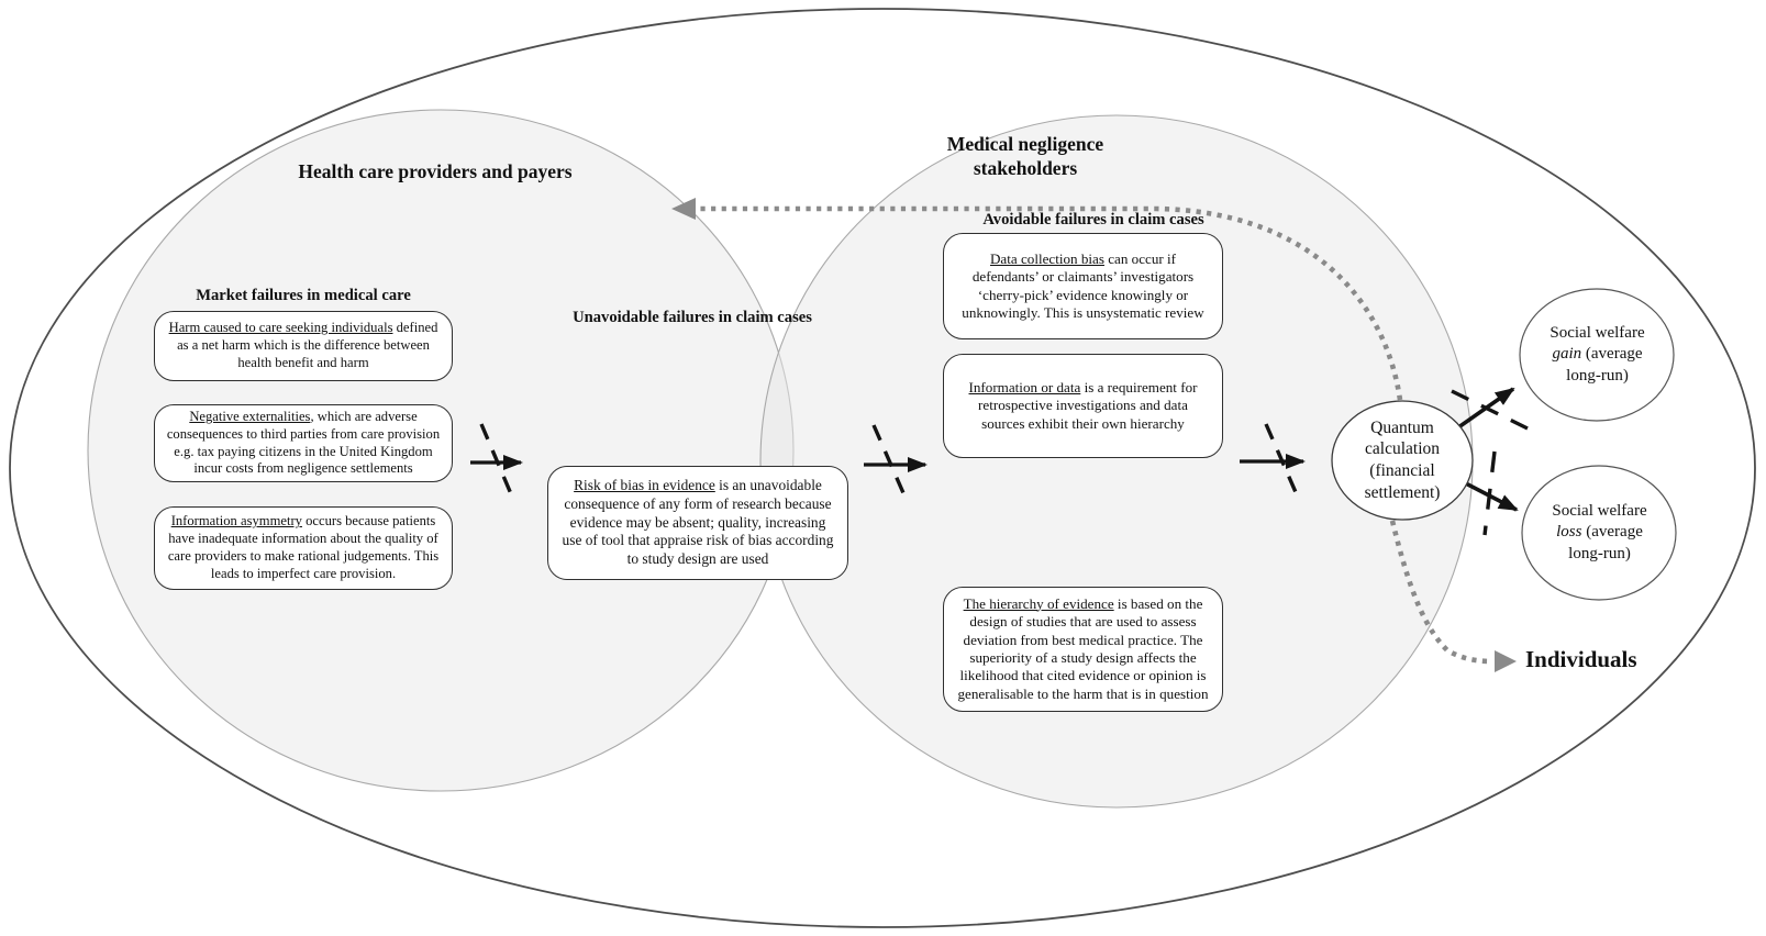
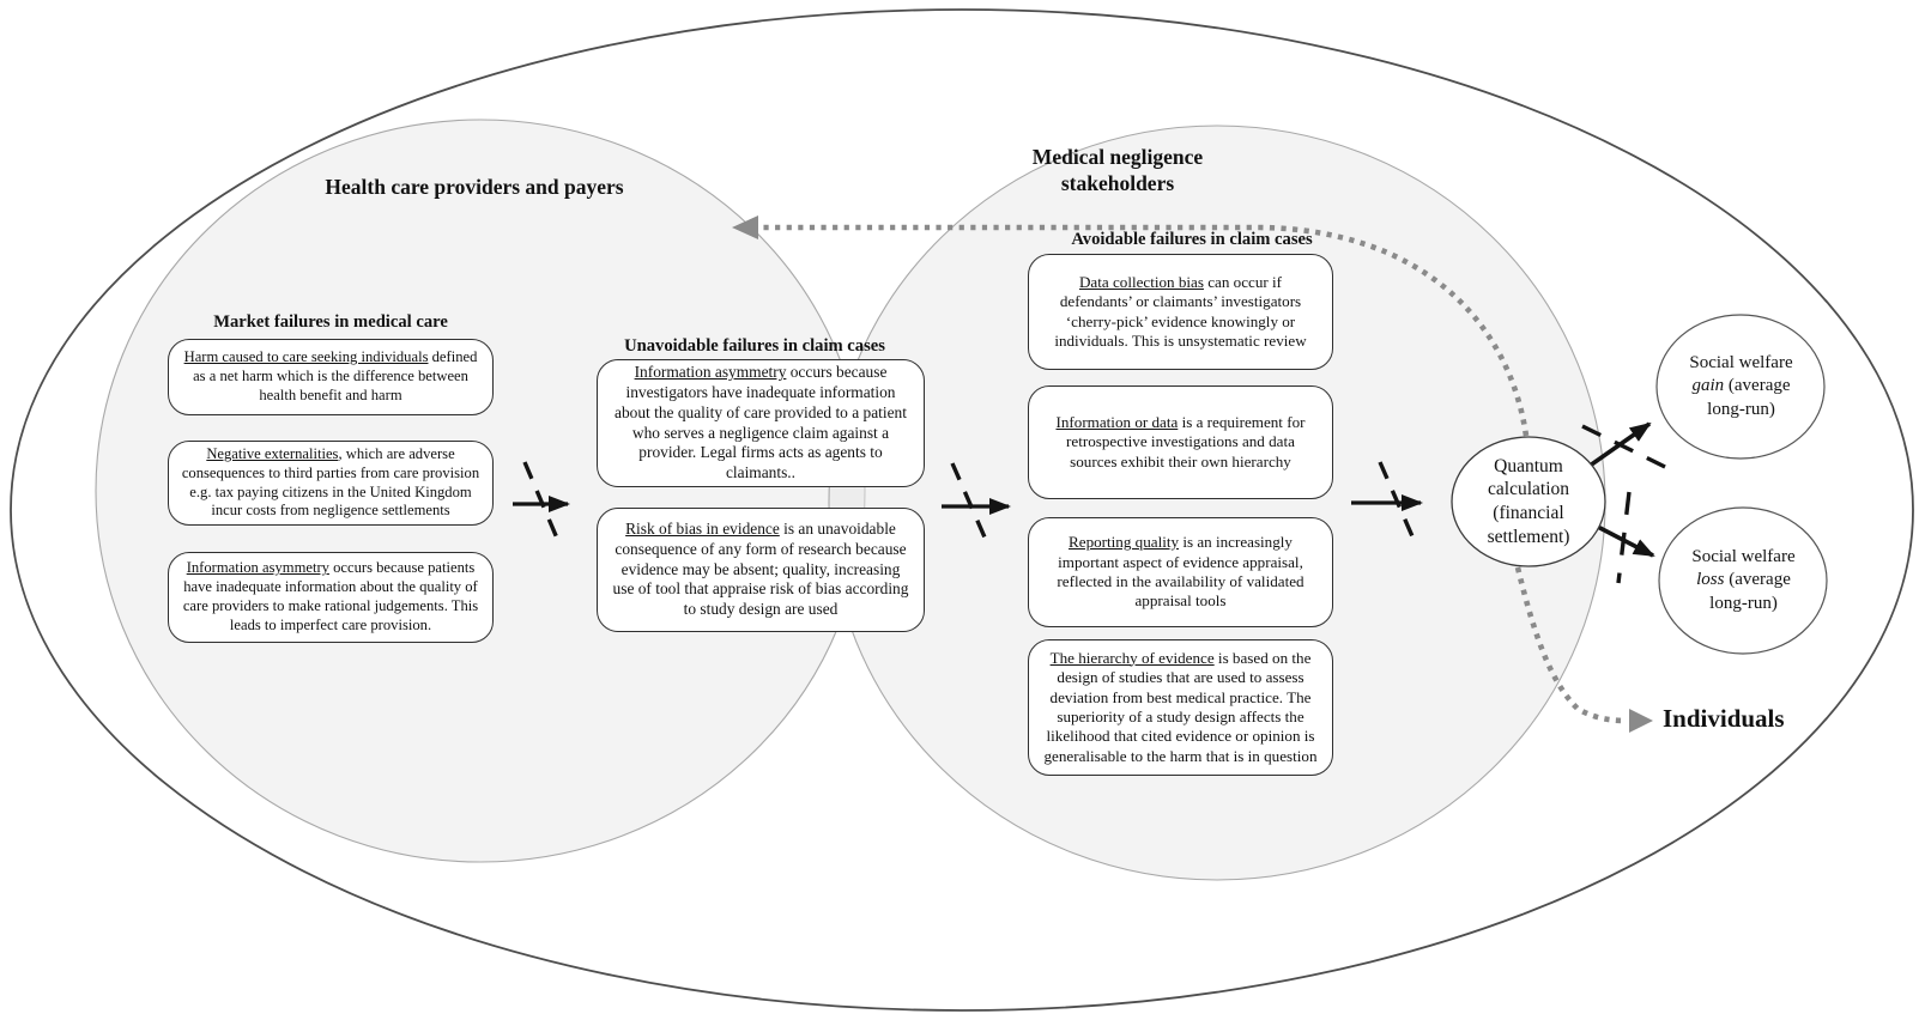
  Health care providers and payers
  Medical negligence stakeholders
  Market failures in medical care
  Harm caused to care seeking individuals defined as a net harm which is the difference between health benefit and harm
  Negative externalities, which are adverse consequences to third parties from care provision e.g. tax paying citizens in the United Kingdom incur costs from negligence settlements
  Information asymmetry occurs because patients have inadequate information about the quality of care providers to make rational judgements. This leads to imperfect care provision.
  Unavoidable failures in claim cases
+ Information asymmetry occurs because investigators have inadequate information about the quality of care provided to a patient who serves a negligence claim against a provider. Legal firms acts as agents to claimants..
  Risk of bias in evidence is an unavoidable consequence of any form of research because evidence may be absent; quality, increasing use of tool that appraise risk of bias according to study design are used
  Avoidable failures in claim cases
- Data collection bias can occur if defendants’ or claimants’ investigators ‘cherry-pick’ evidence knowingly or unknowingly. This is unsystematic review
+ Data collection bias can occur if defendants’ or claimants’ investigators ‘cherry-pick’ evidence knowingly or individuals. This is unsystematic review
  Information or data is a requirement for retrospective investigations and data sources exhibit their own hierarchy
+ Reporting quality is an increasingly important aspect of evidence appraisal, reflected in the availability of validated appraisal tools
  The hierarchy of evidence is based on the design of studies that are used to assess deviation from best medical practice. The superiority of a study design affects the likelihood that cited evidence or opinion is generalisable to the harm that is in question
  Quantum calculation (financial settlement)
  Social welfare gain (average long-run)
  Social welfare loss (average long-run)
  Individuals
